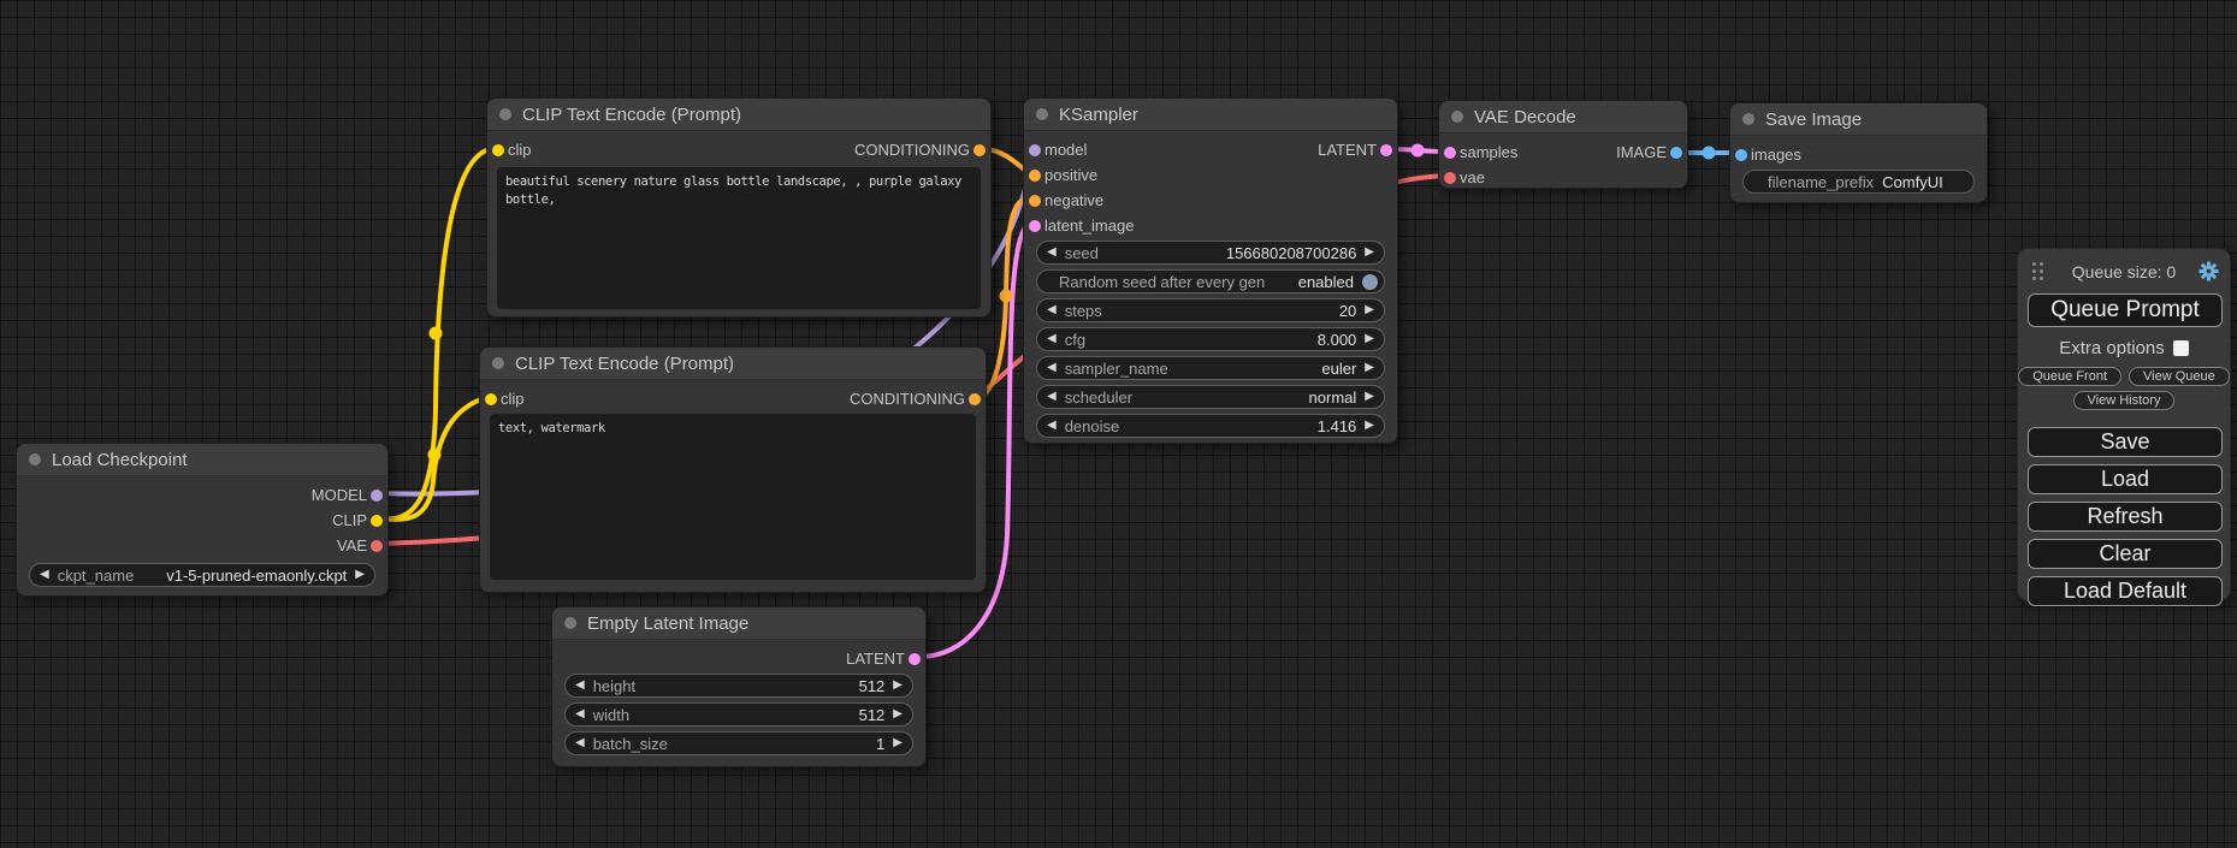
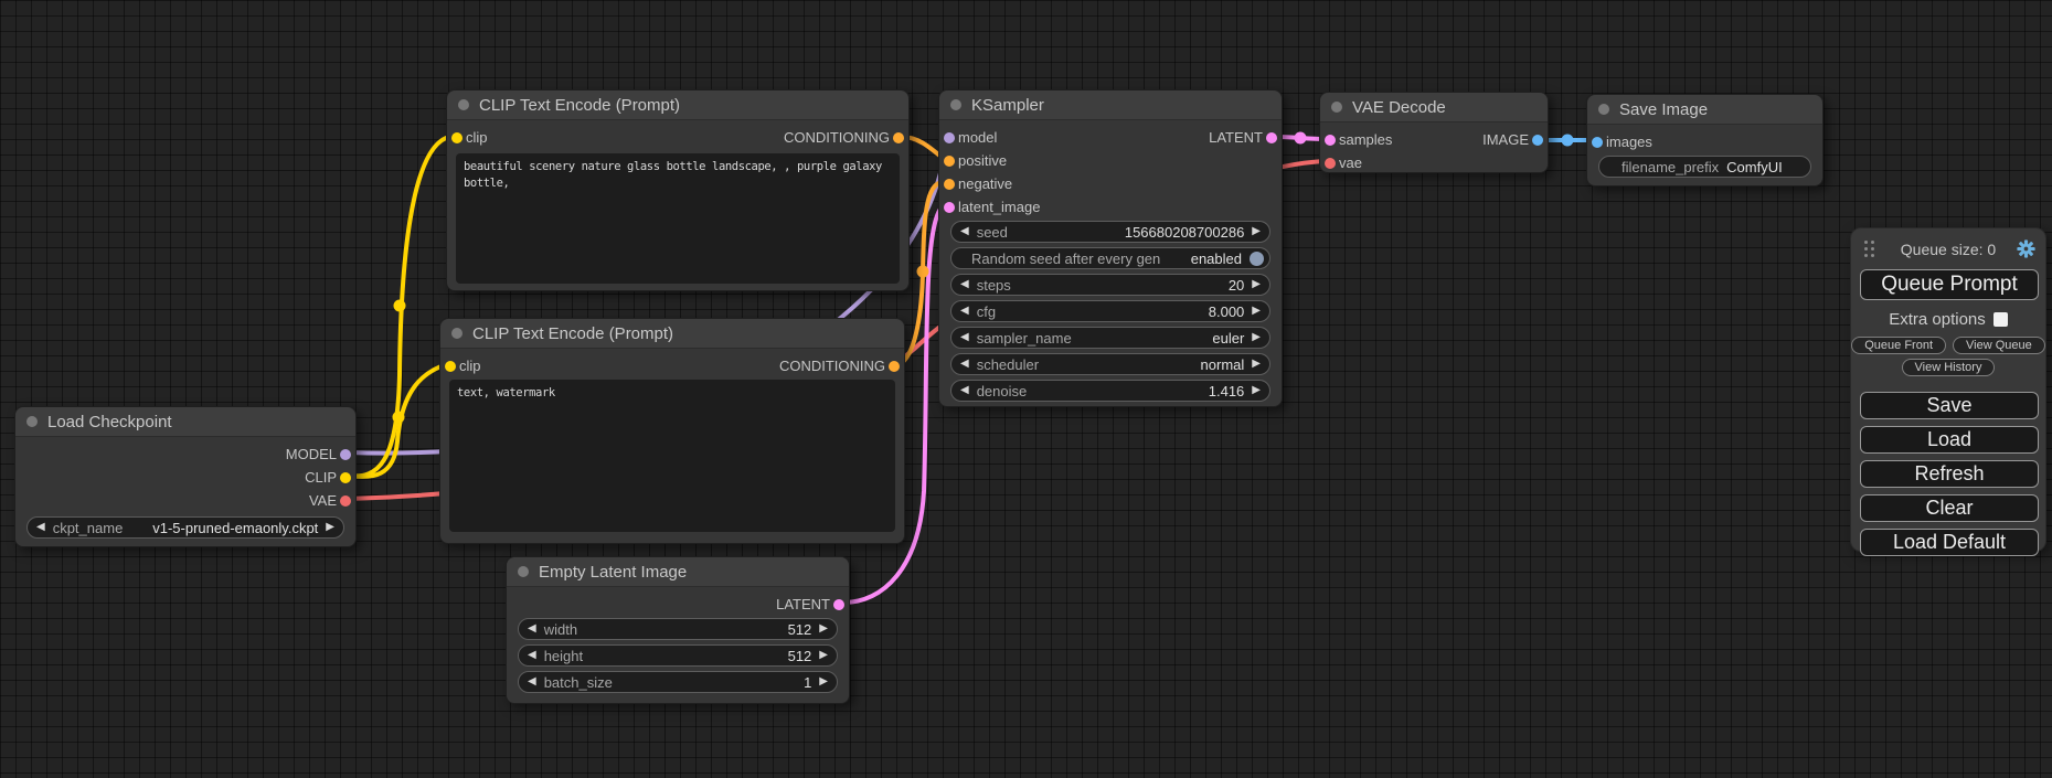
  Load Checkpoint
  MODEL
  CLIP
  VAE
  ◀
  ckpt_name
  v1-5-pruned-emaonly.ckpt
  ▶
  CLIP Text Encode (Prompt)
  clip
  CONDITIONING
  beautiful scenery nature glass bottle landscape, , purple galaxy bottle,
  CLIP Text Encode (Prompt)
  clip
  CONDITIONING
  text, watermark
  Empty Latent Image
  LATENT
  ◀
- height
+ width
  512
  ▶
  ◀
- width
+ height
  512
  ▶
  ◀
  batch_size
  1
  ▶
  KSampler
  model
  LATENT
  positive
  negative
  latent_image
  ◀
  seed
  156680208700286
  ▶
  Random seed after every gen
  enabled
  ◀
  steps
  20
  ▶
  ◀
  cfg
  8.000
  ▶
  ◀
  sampler_name
  euler
  ▶
  ◀
  scheduler
  normal
  ▶
  ◀
  denoise
  1.416
  ▶
  VAE Decode
  samples
  IMAGE
  vae
  Save Image
  images
  filename_prefix
  ComfyUI
  Queue size: 0
  Queue Prompt
  Extra options
  Queue Front
  View Queue
  View History
  Save
  Load
  Refresh
  Clear
  Load Default
